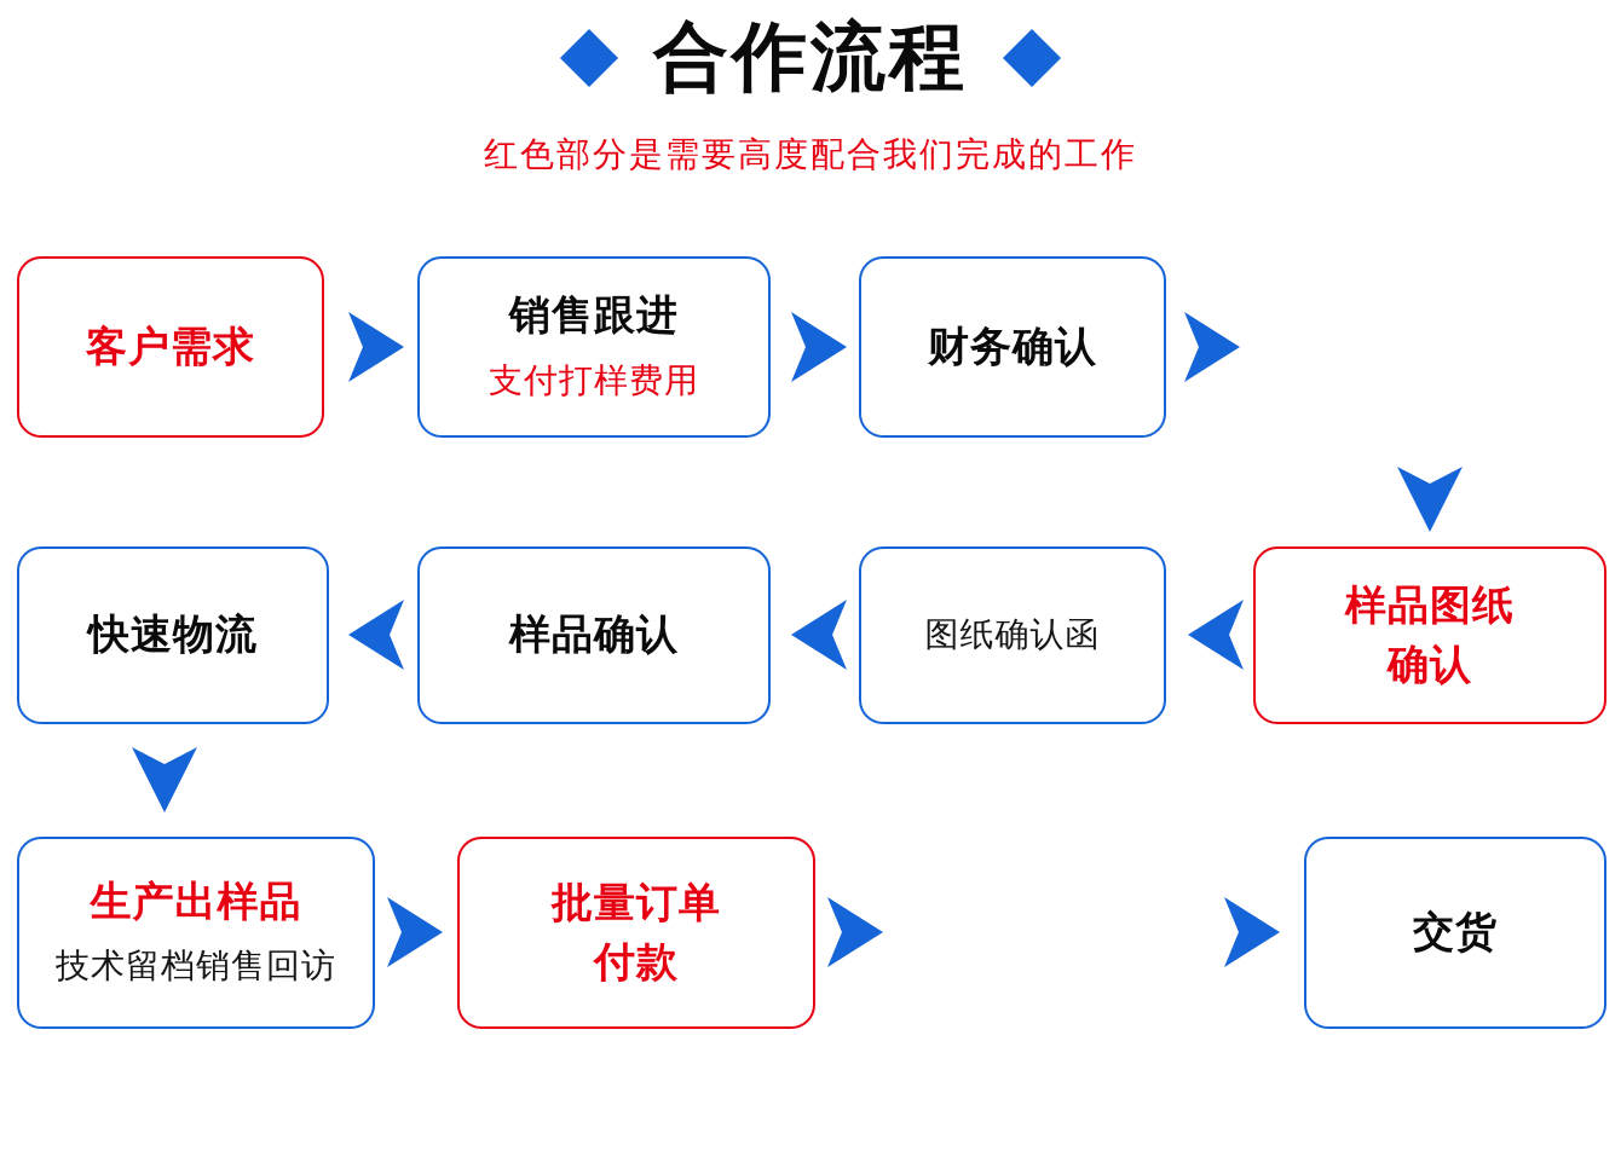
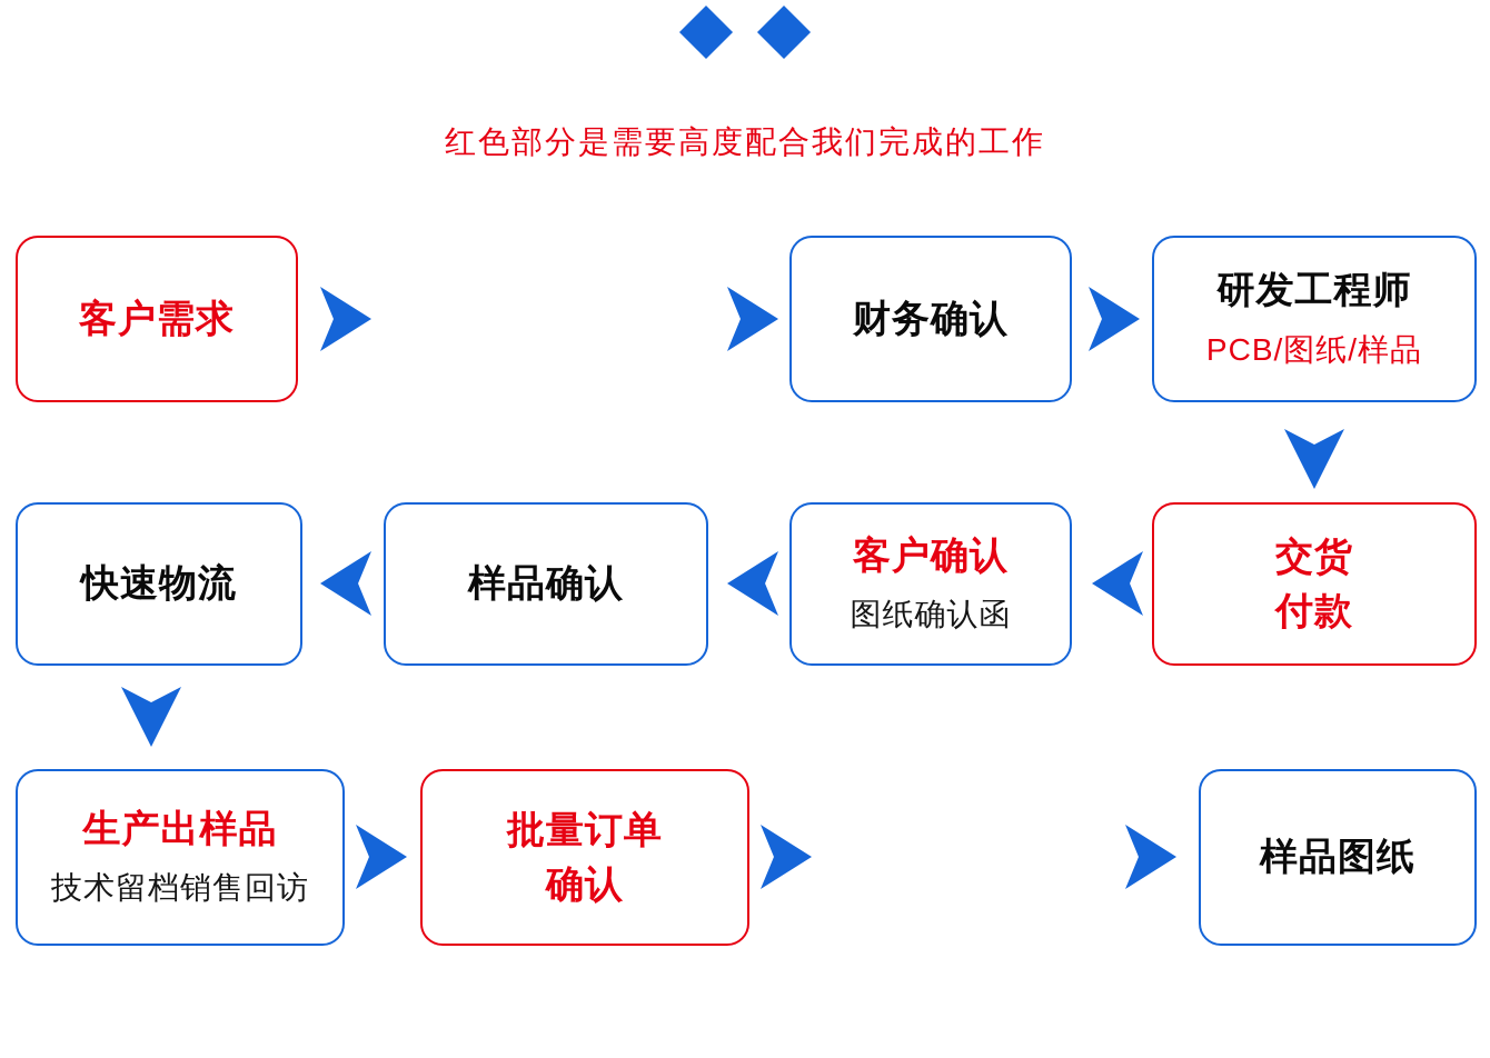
- 合作流程
  红色部分是需要高度配合我们完成的工作
  客户需求
- 销售跟进
- 支付打样费用
  财务确认
+ 研发工程师
+ PCB/图纸/样品
  快速物流
  样品确认
+ 客户确认
  图纸确认函
- 样品图纸
+ 交货
- 确认
+ 付款
  生产出样品
  技术留档销售回访
  批量订单
- 付款
+ 确认
- 交货
+ 样品图纸
